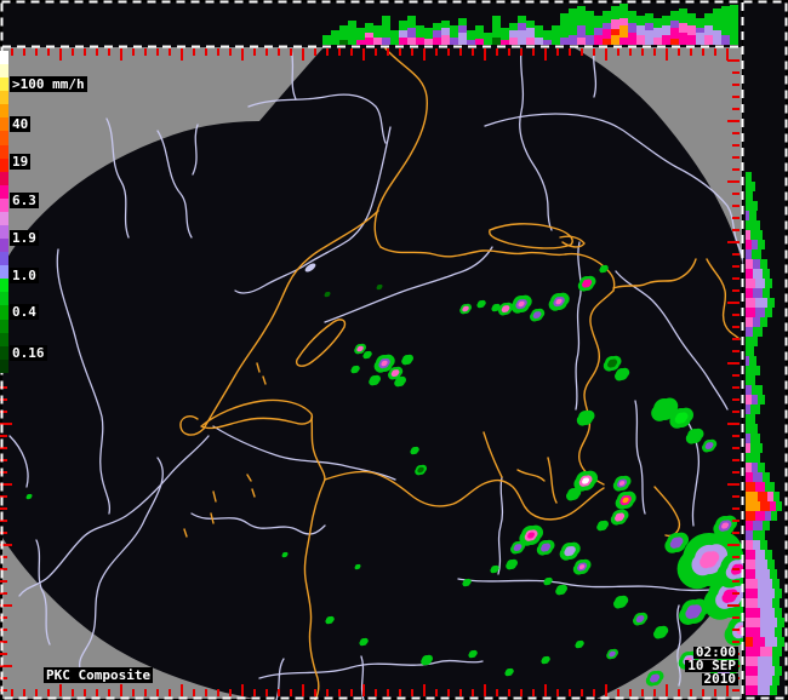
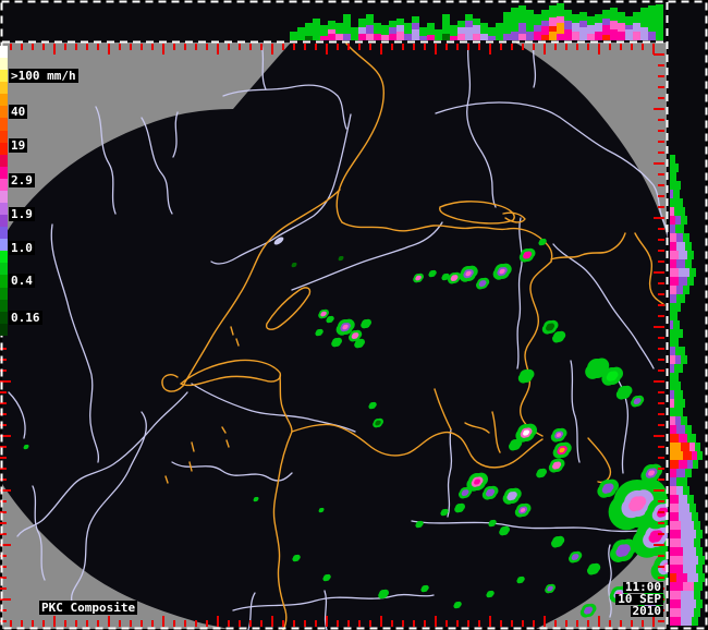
  >100 mm/h
  40
  19
- 6.3
+ 2.9
  1.9
  1.0
  0.4
  0.16
  PKC Composite
- 02:00
+ 11:00
  10 SEP
  2010
